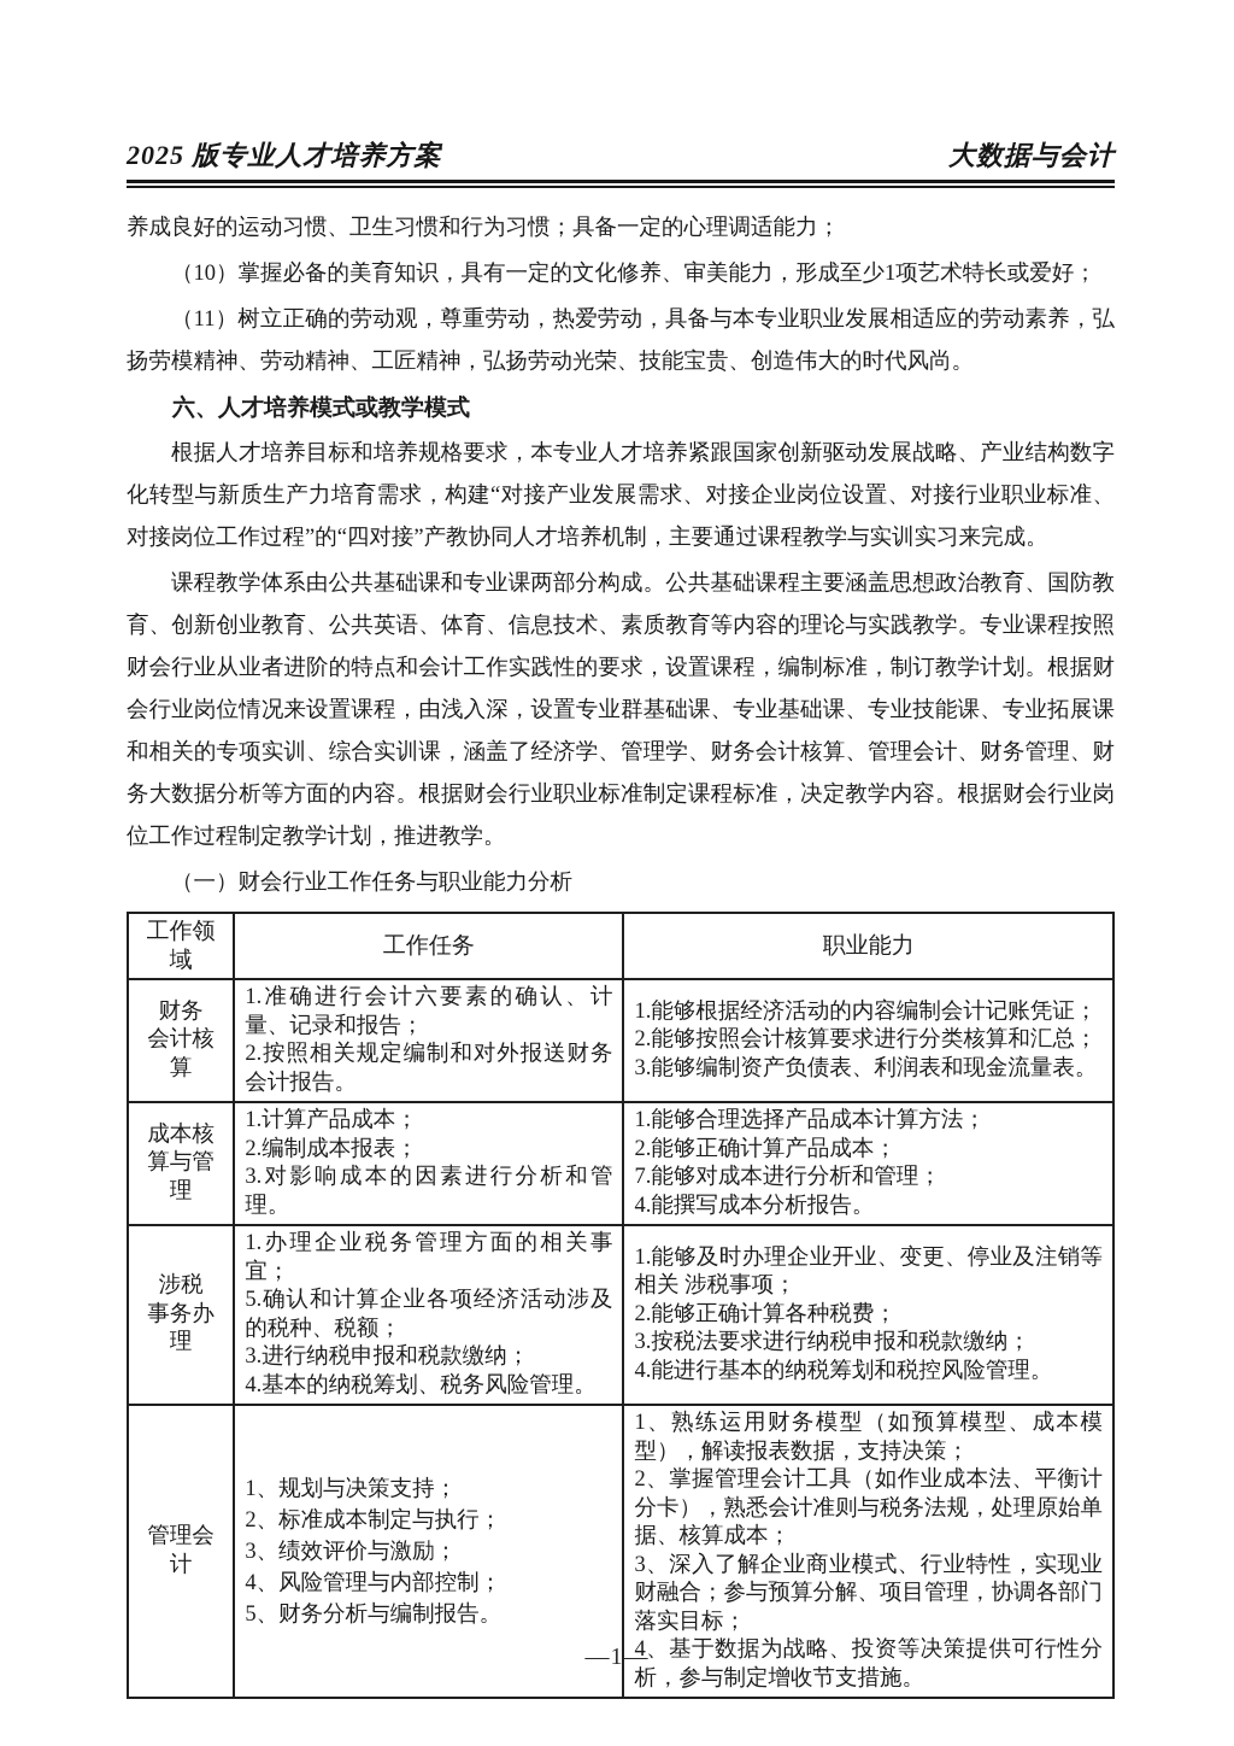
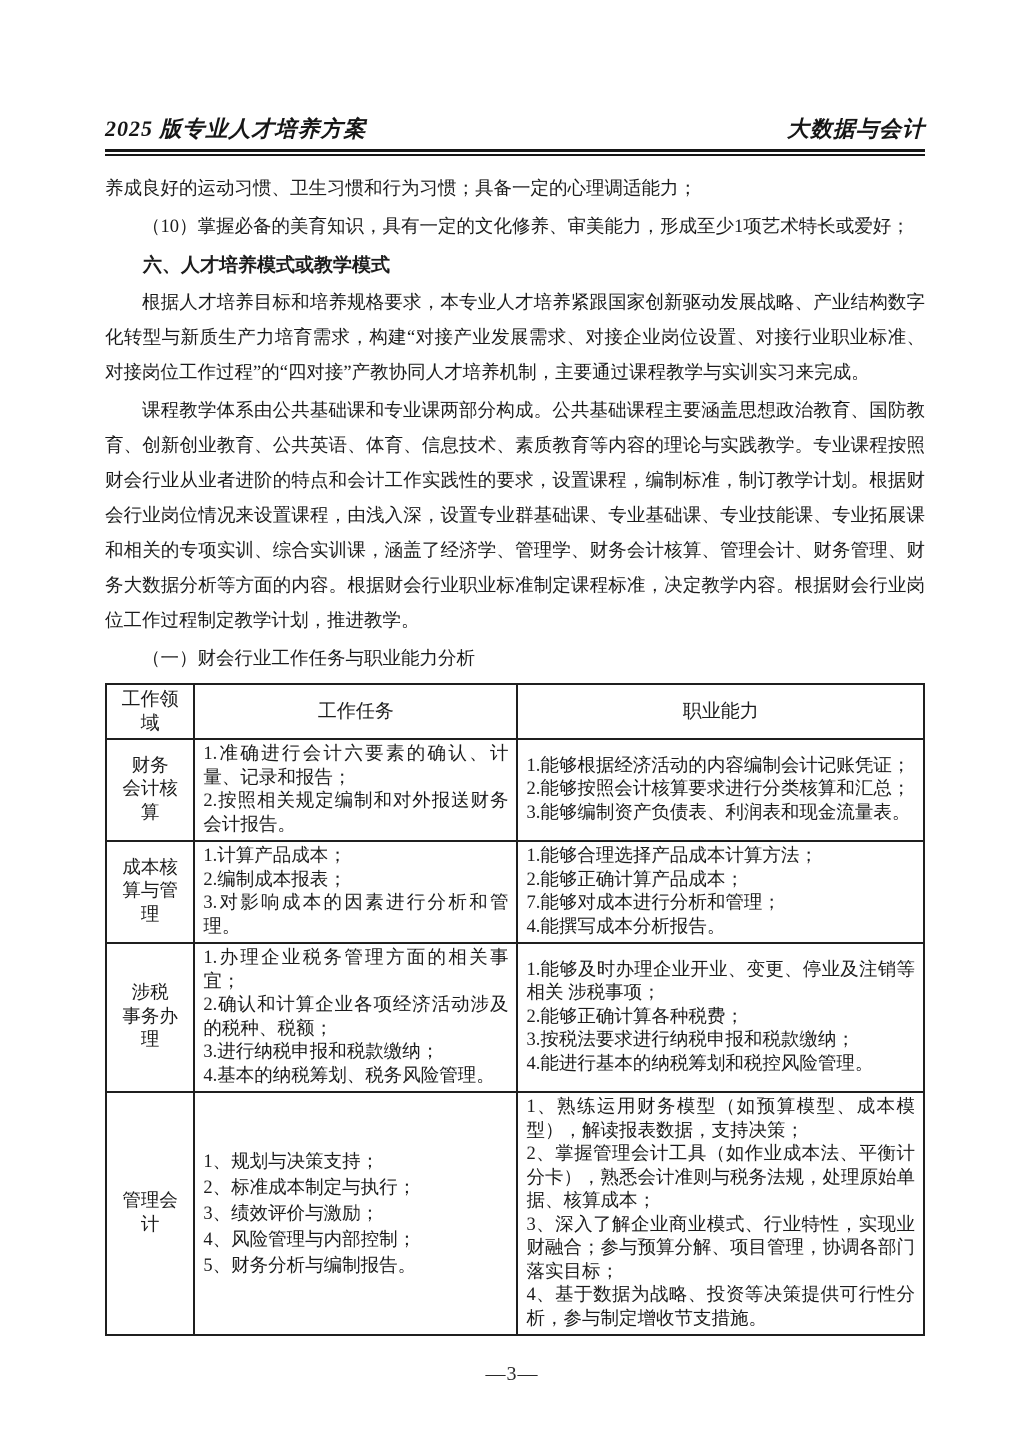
  2025 版专业人才培养方案
  大数据与会计
  养成良好的运动习惯、卫生习惯和行为习惯；具备一定的心理调适能力；
  （10）掌握必备的美育知识，具有一定的文化修养、审美能力，形成至少1项艺术特长或爱好；
- （11）树立正确的劳动观，尊重劳动，热爱劳动，具备与本专业职业发展相适应的劳动素养，弘扬劳模精神、劳动精神、工匠精神，弘扬劳动光荣、技能宝贵、创造伟大的时代风尚。
  六、人才培养模式或教学模式
  根据人才培养目标和培养规格要求，本专业人才培养紧跟国家创新驱动发展战略、产业结构数字化转型与新质生产力培育需求，构建“对接产业发展需求、对接企业岗位设置、对接行业职业标准、对接岗位工作过程”的“四对接”产教协同人才培养机制，主要通过课程教学与实训实习来完成。
  课程教学体系由公共基础课和专业课两部分构成。公共基础课程主要涵盖思想政治教育、国防教育、创新创业教育、公共英语、体育、信息技术、素质教育等内容的理论与实践教学。专业课程按照财会行业从业者进阶的特点和会计工作实践性的要求，设置课程，编制标准，制订教学计划。根据财会行业岗位情况来设置课程，由浅入深，设置专业群基础课、专业基础课、专业技能课、专业拓展课和相关的专项实训、综合实训课，涵盖了经济学、管理学、财务会计核算、管理会计、财务管理、财务大数据分析等方面的内容。根据财会行业职业标准制定课程标准，决定教学内容。根据财会行业岗位工作过程制定教学计划，推进教学。
  （一）财会行业工作任务与职业能力分析
  工作领域	工作任务	职业能力
  财务会计核算	1.准确进行会计六要素的确认、计量、记录和报告；2.按照相关规定编制和对外报送财务会计报告。	1.能够根据经济活动的内容编制会计记账凭证；2.能够按照会计核算要求进行分类核算和汇总；3.能够编制资产负债表、利润表和现金流量表。
  成本核算与管理	1.计算产品成本；2.编制成本报表；3.对影响成本的因素进行分析和管理。	1.能够合理选择产品成本计算方法；2.能够正确计算产品成本；7.能够对成本进行分析和管理；4.能撰写成本分析报告。
- 涉税事务办理	1.办理企业税务管理方面的相关事宜；5.确认和计算企业各项经济活动涉及的税种、税额；3.进行纳税申报和税款缴纳；4.基本的纳税筹划、税务风险管理。	1.能够及时办理企业开业、变更、停业及注销等相关 涉税事项；2.能够正确计算各种税费；3.按税法要求进行纳税申报和税款缴纳；4.能进行基本的纳税筹划和税控风险管理。
+ 涉税事务办理	1.办理企业税务管理方面的相关事宜；2.确认和计算企业各项经济活动涉及的税种、税额；3.进行纳税申报和税款缴纳；4.基本的纳税筹划、税务风险管理。	1.能够及时办理企业开业、变更、停业及注销等相关 涉税事项；2.能够正确计算各种税费；3.按税法要求进行纳税申报和税款缴纳；4.能进行基本的纳税筹划和税控风险管理。
  管理会计	1、规划与决策支持；2、标准成本制定与执行；3、绩效评价与激励；4、风险管理与内部控制；5、财务分析与编制报告。	1、熟练运用财务模型（如预算模型、成本模型），解读报表数据，支持决策；2、掌握管理会计工具（如作业成本法、平衡计分卡），熟悉会计准则与税务法规，处理原始单据、核算成本；3、深入了解企业商业模式、行业特性，实现业财融合；参与预算分解、项目管理，协调各部门落实目标；4、基于数据为战略、投资等决策提供可行性分析，参与制定增收节支措施。
- —1—
+ —3—
